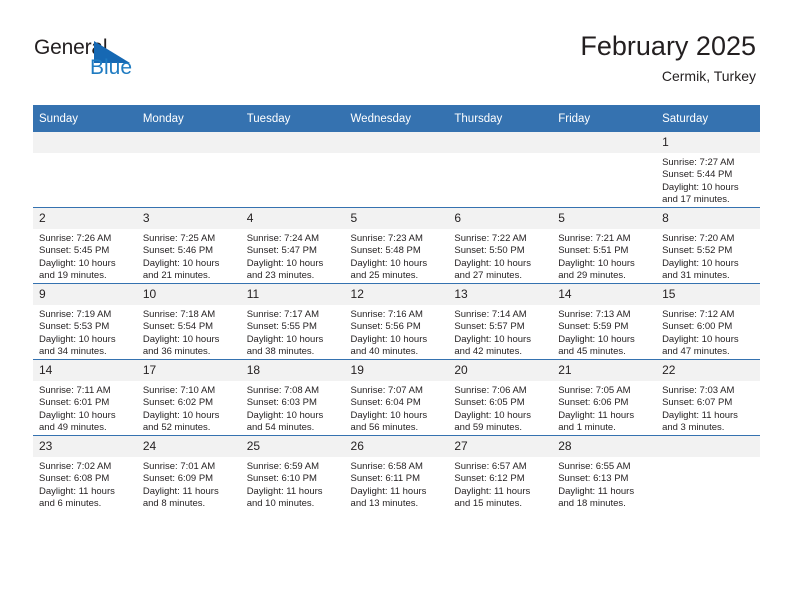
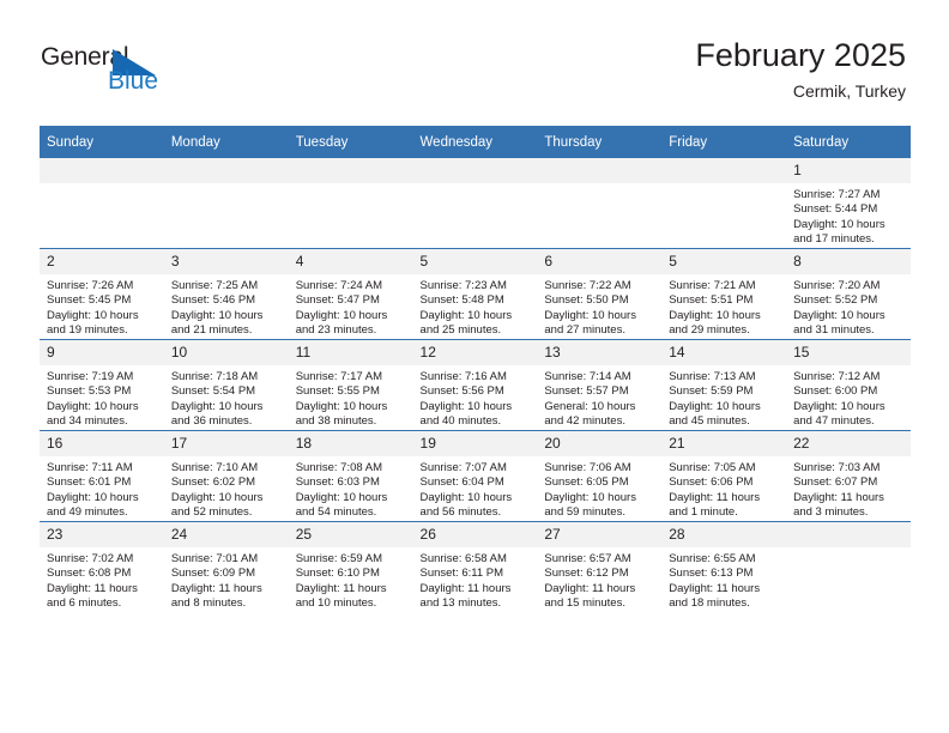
  General
  Blue
  February 2025
  Cermik, Turkey
  Sunday	Monday	Tuesday	Wednesday	Thursday	Friday	Saturday
  						1Sunrise: 7:27 AMSunset: 5:44 PMDaylight: 10 hours and 17 minutes.
  2Sunrise: 7:26 AMSunset: 5:45 PMDaylight: 10 hours and 19 minutes.	3Sunrise: 7:25 AMSunset: 5:46 PMDaylight: 10 hours and 21 minutes.	4Sunrise: 7:24 AMSunset: 5:47 PMDaylight: 10 hours and 23 minutes.	5Sunrise: 7:23 AMSunset: 5:48 PMDaylight: 10 hours and 25 minutes.	6Sunrise: 7:22 AMSunset: 5:50 PMDaylight: 10 hours and 27 minutes.	5Sunrise: 7:21 AMSunset: 5:51 PMDaylight: 10 hours and 29 minutes.	8Sunrise: 7:20 AMSunset: 5:52 PMDaylight: 10 hours and 31 minutes.
- 9Sunrise: 7:19 AMSunset: 5:53 PMDaylight: 10 hours and 34 minutes.	10Sunrise: 7:18 AMSunset: 5:54 PMDaylight: 10 hours and 36 minutes.	11Sunrise: 7:17 AMSunset: 5:55 PMDaylight: 10 hours and 38 minutes.	12Sunrise: 7:16 AMSunset: 5:56 PMDaylight: 10 hours and 40 minutes.	13Sunrise: 7:14 AMSunset: 5:57 PMDaylight: 10 hours and 42 minutes.	14Sunrise: 7:13 AMSunset: 5:59 PMDaylight: 10 hours and 45 minutes.	15Sunrise: 7:12 AMSunset: 6:00 PMDaylight: 10 hours and 47 minutes.
+ 9Sunrise: 7:19 AMSunset: 5:53 PMDaylight: 10 hours and 34 minutes.	10Sunrise: 7:18 AMSunset: 5:54 PMDaylight: 10 hours and 36 minutes.	11Sunrise: 7:17 AMSunset: 5:55 PMDaylight: 10 hours and 38 minutes.	12Sunrise: 7:16 AMSunset: 5:56 PMDaylight: 10 hours and 40 minutes.	13Sunrise: 7:14 AMSunset: 5:57 PMGeneral: 10 hours and 42 minutes.	14Sunrise: 7:13 AMSunset: 5:59 PMDaylight: 10 hours and 45 minutes.	15Sunrise: 7:12 AMSunset: 6:00 PMDaylight: 10 hours and 47 minutes.
- 14Sunrise: 7:11 AMSunset: 6:01 PMDaylight: 10 hours and 49 minutes.	17Sunrise: 7:10 AMSunset: 6:02 PMDaylight: 10 hours and 52 minutes.	18Sunrise: 7:08 AMSunset: 6:03 PMDaylight: 10 hours and 54 minutes.	19Sunrise: 7:07 AMSunset: 6:04 PMDaylight: 10 hours and 56 minutes.	20Sunrise: 7:06 AMSunset: 6:05 PMDaylight: 10 hours and 59 minutes.	21Sunrise: 7:05 AMSunset: 6:06 PMDaylight: 11 hours and 1 minute.	22Sunrise: 7:03 AMSunset: 6:07 PMDaylight: 11 hours and 3 minutes.
+ 16Sunrise: 7:11 AMSunset: 6:01 PMDaylight: 10 hours and 49 minutes.	17Sunrise: 7:10 AMSunset: 6:02 PMDaylight: 10 hours and 52 minutes.	18Sunrise: 7:08 AMSunset: 6:03 PMDaylight: 10 hours and 54 minutes.	19Sunrise: 7:07 AMSunset: 6:04 PMDaylight: 10 hours and 56 minutes.	20Sunrise: 7:06 AMSunset: 6:05 PMDaylight: 10 hours and 59 minutes.	21Sunrise: 7:05 AMSunset: 6:06 PMDaylight: 11 hours and 1 minute.	22Sunrise: 7:03 AMSunset: 6:07 PMDaylight: 11 hours and 3 minutes.
  23Sunrise: 7:02 AMSunset: 6:08 PMDaylight: 11 hours and 6 minutes.	24Sunrise: 7:01 AMSunset: 6:09 PMDaylight: 11 hours and 8 minutes.	25Sunrise: 6:59 AMSunset: 6:10 PMDaylight: 11 hours and 10 minutes.	26Sunrise: 6:58 AMSunset: 6:11 PMDaylight: 11 hours and 13 minutes.	27Sunrise: 6:57 AMSunset: 6:12 PMDaylight: 11 hours and 15 minutes.	28Sunrise: 6:55 AMSunset: 6:13 PMDaylight: 11 hours and 18 minutes.
